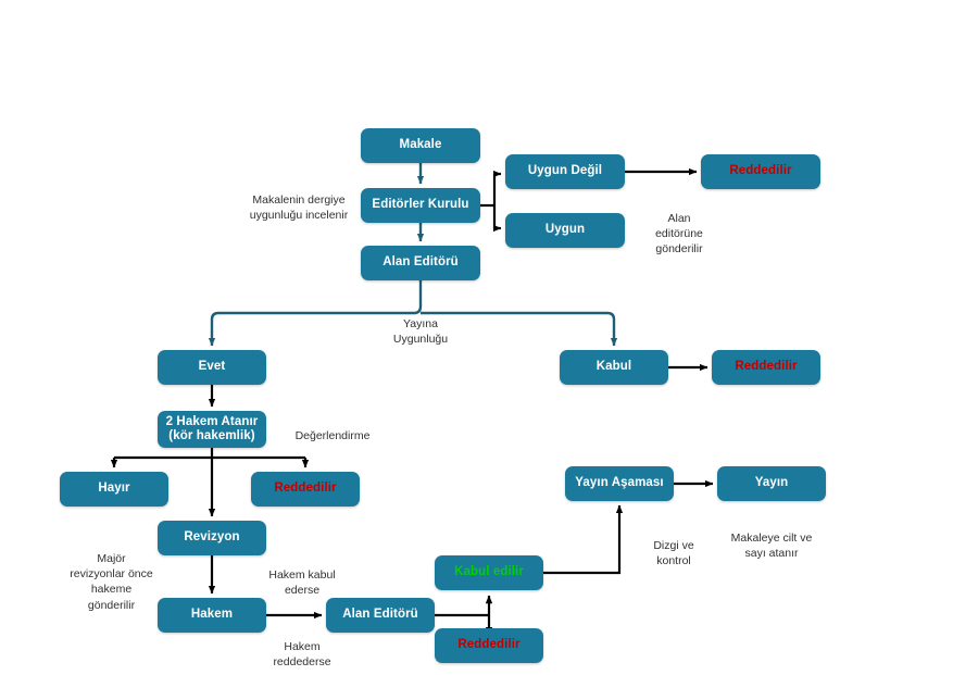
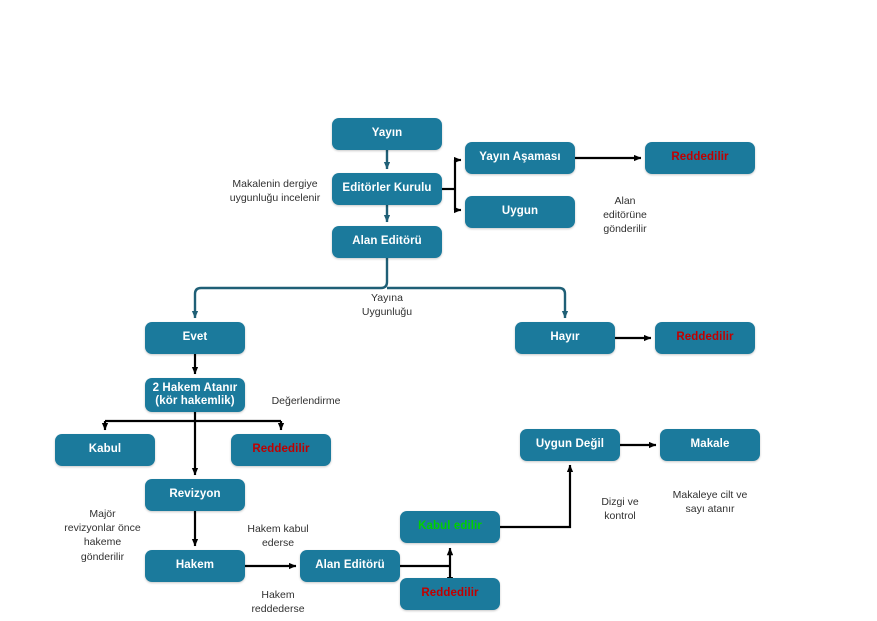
- Makale
+ Yayın
  Editörler Kurulu
- Uygun Değil
+ Yayın Aşaması
  Uygun
  Reddedilir
  Alan Editörü
  Evet
- Kabul
+ Hayır
  Reddedilir
  2 Hakem Atanır
  (kör hakemlik)
- Hayır
+ Kabul
  Reddedilir
  Revizyon
  Hakem
  Alan Editörü
  Kabul edilir
  Reddedilir
- Yayın Aşaması
+ Uygun Değil
- Yayın
+ Makale
  Makalenin dergiye
  uygunluğu incelenir
  Alan
  editörüne
  gönderilir
  Yayına
  Uygunluğu
  Değerlendirme
  Majör
  revizyonlar önce
  hakeme
  gönderilir
  Hakem kabul
  ederse
  Hakem
  reddederse
  Dizgi ve
  kontrol
  Makaleye cilt ve
  sayı atanır
